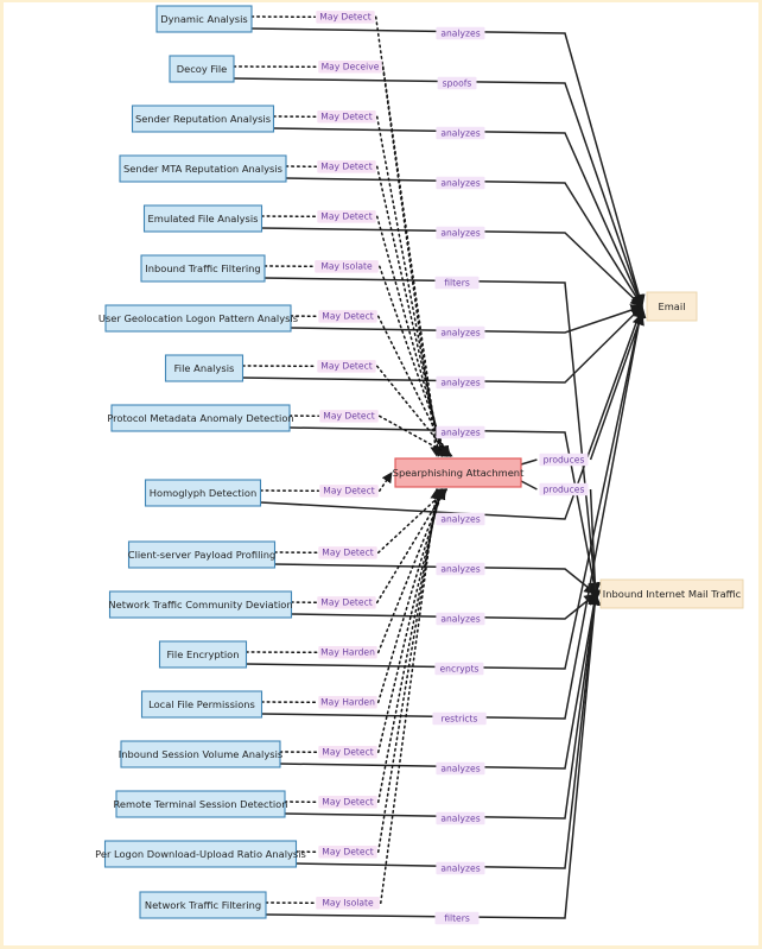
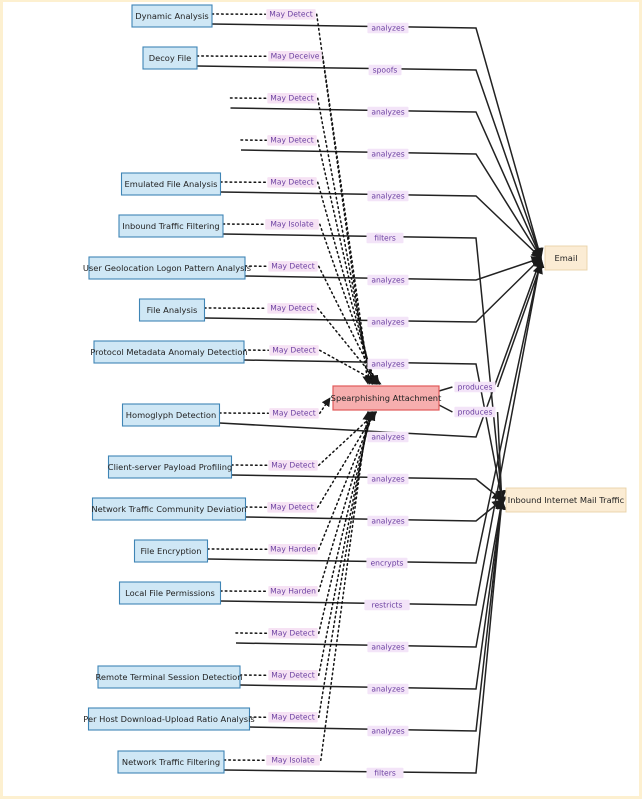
  analyzes
  spoofs
  analyzes
  analyzes
  analyzes
  filters
  analyzes
  analyzes
  analyzes
  analyzes
  analyzes
  analyzes
  encrypts
  restricts
  analyzes
  analyzes
  analyzes
  filters
  May Detect
  May Deceive
  May Detect
  May Detect
  May Detect
  May Isolate
  May Detect
  May Detect
  May Detect
  May Detect
  May Detect
  May Detect
  May Harden
  May Harden
  May Detect
  May Detect
  May Detect
  May Isolate
  produces
  produces
  Dynamic Analysis
  Decoy File
- Sender Reputation Analysis
- Sender MTA Reputation Analysis
  Emulated File Analysis
  Inbound Traffic Filtering
  User Geolocation Logon Pattern Analysis
  File Analysis
  Protocol Metadata Anomaly Detection
  Homoglyph Detection
  Client-server Payload Profiling
  Network Traffic Community Deviation
  File Encryption
  Local File Permissions
- Inbound Session Volume Analysis
  Remote Terminal Session Detection
- Per Logon Download-Upload Ratio Analysis
+ Per Host Download-Upload Ratio Analysis
  Network Traffic Filtering
  Spearphishing Attachment
  Email
  Inbound Internet Mail Traffic
